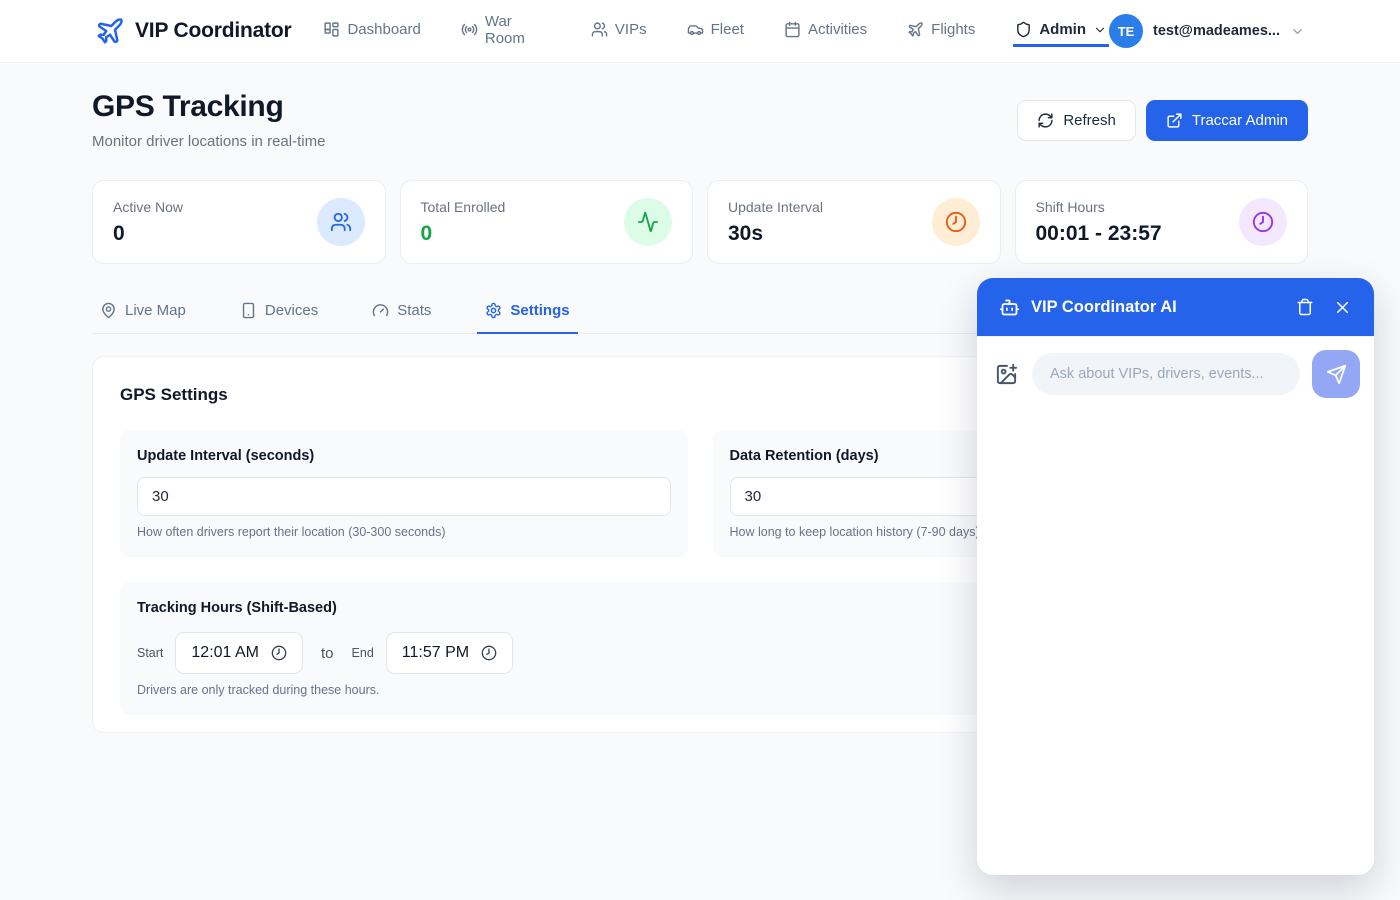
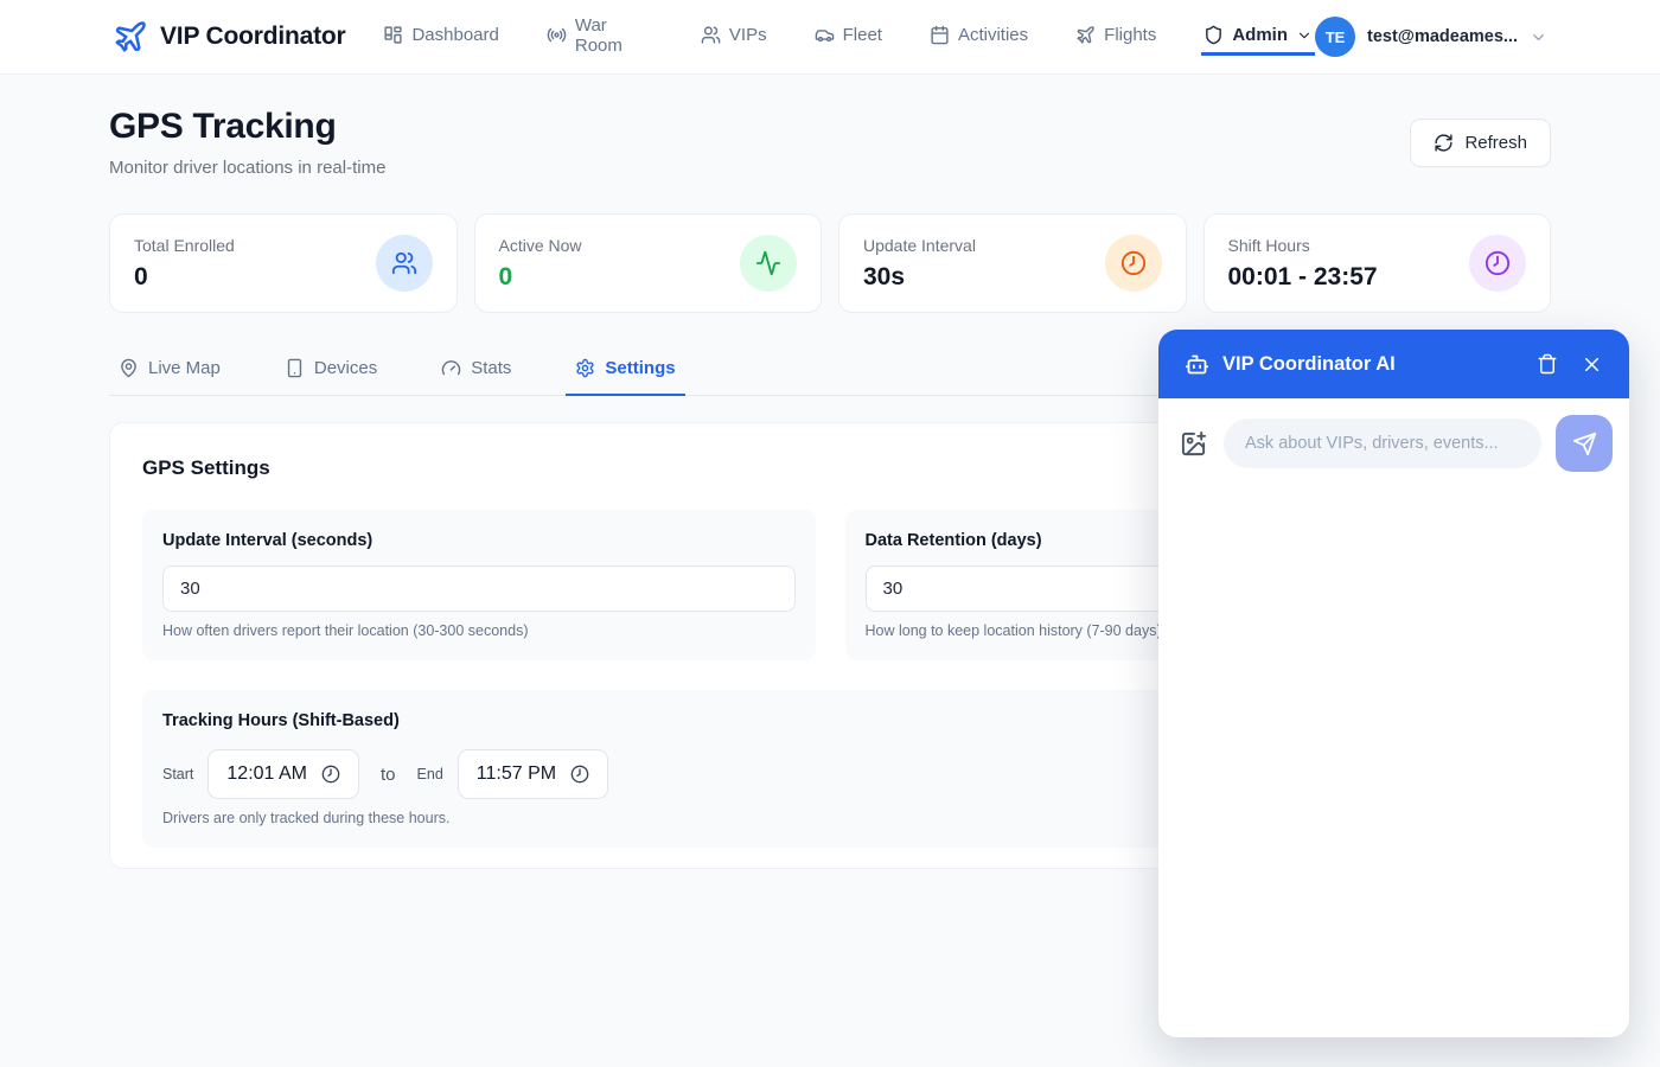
  VIP Coordinator
  Dashboard
  War Room
  VIPs
  Fleet
  Activities
  Flights
  Admin
  TE
  test@madeames...
  GPS Tracking
  Monitor driver locations in real-time
  Refresh
- Traccar Admin
- Active Now
+ Total Enrolled
  0
- Total Enrolled
+ Active Now
  0
  Update Interval
  30s
  Shift Hours
  00:01 - 23:57
  Live Map
  Devices
  Stats
  Settings
  GPS Settings
  Update Interval (seconds)
  30
  How often drivers report their location (30-300 seconds)
  Data Retention (days)
  30
  How long to keep location history (7-90 days
  Tracking Hours (Shift-Based)
  Start
  12:01 AM
  to
  End
  11:57 PM
  Drivers are only tracked during these hours.
  VIP Coordinator AI
  Ask about VIPs, drivers, events...
